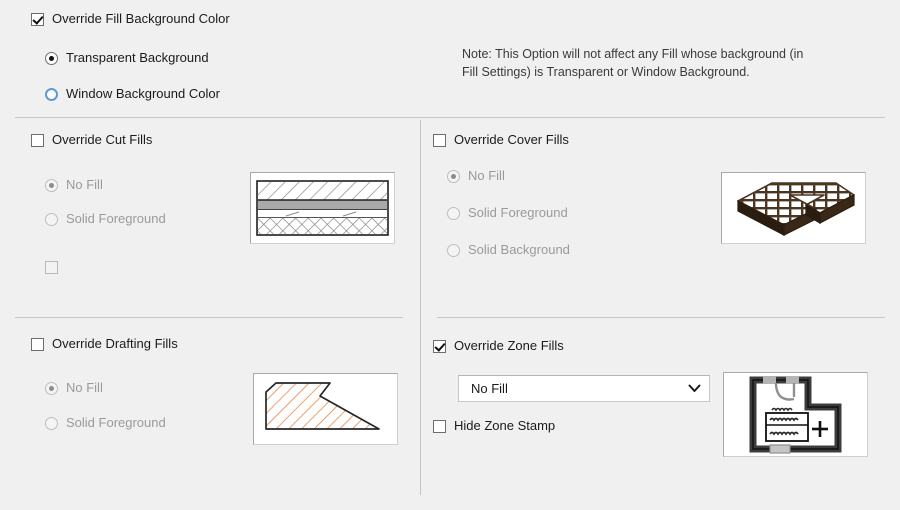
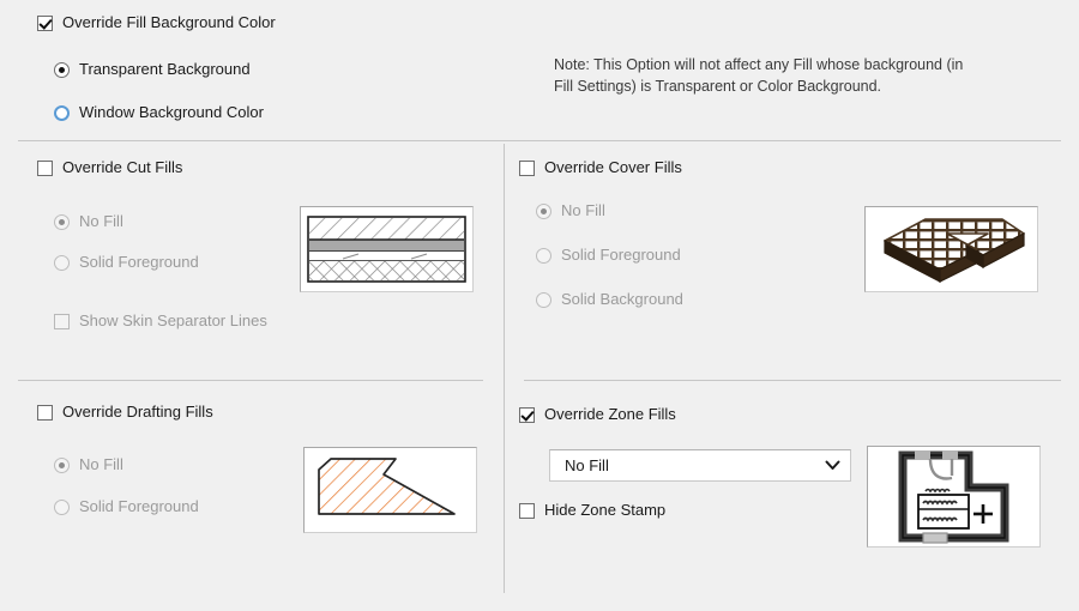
  Override Fill Background Color
  Transparent Background
  Window Background Color
- Note: This Option will not affect any Fill whose background (in Fill Settings) is Transparent or Window Background.
+ Note: This Option will not affect any Fill whose background (in Fill Settings) is Transparent or Color Background.
  Override Cut Fills
  No Fill
  Solid Foreground
+ Show Skin Separator Lines
  Override Cover Fills
  No Fill
  Solid Foreground
  Solid Background
  Override Drafting Fills
  No Fill
  Solid Foreground
  Override Zone Fills
  No Fill
  Hide Zone Stamp
